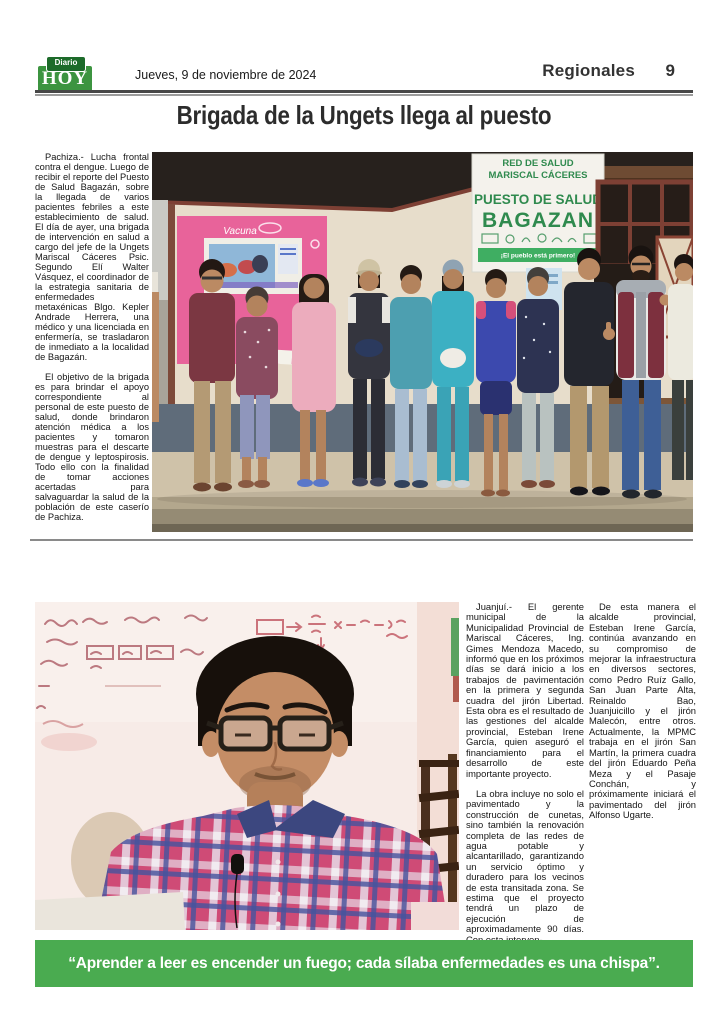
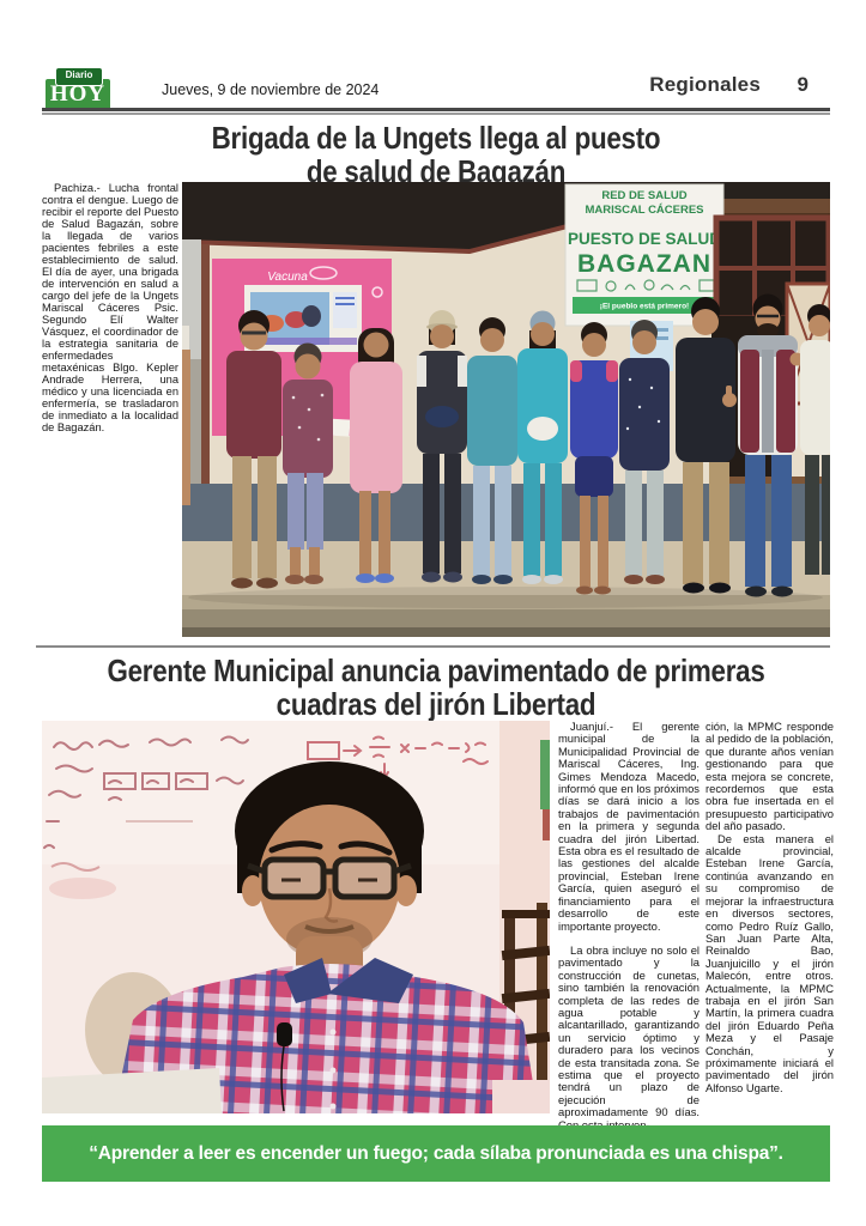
  Diario
  HOY
  Jueves, 9 de noviembre de 2024
  Regionales
  9
  Brigada de la Ungets llega al puesto
+ de salud de Bagazán
  Pachiza.- Lucha frontal contra el dengue. Luego de recibir el reporte del Puesto de Salud Bagazán, sobre la llegada de varios pacientes febriles a este establecimiento de salud. El día de ayer, una brigada de intervención en salud a cargo del jefe de la Ungets Mariscal Cáceres Psic. Segundo Elí Walter Vásquez, el coordinador de la estrategia sanitaria de enfermedades metaxénicas Blgo. Kepler Andrade Herrera, una médico y una licenciada en enfermería, se trasladaron de inmediato a la localidad de Bagazán.
- El objetivo de la brigada es para brindar el apoyo correspondiente al personal de este puesto de salud, donde brindaron atención médica a los pacientes y tomaron muestras para el descarte de dengue y leptospirosis. Todo ello con la finalidad de tomar acciones acertadas para salvaguardar la salud de la población de este caserío de Pachiza.
  Vacuna
  RED DE SALUD
  MARISCAL CÁCERES
  PUESTO DE SALU
  BAGAZAN
+ Gerente Municipal anuncia pavimentado de primeras
+ cuadras del jirón Libertad
  Juanjuí.- El gerente municipal de la Municipalidad Provincial de Mariscal Cáceres, Ing. Gimes Mendoza Macedo, informó que en los próximos días se dará inicio a los trabajos de pavimentación en la primera y segunda cuadra del jirón Libertad. Esta obra es el resultado de las gestiones del alcalde provincial, Esteban Irene García, quien aseguró el financiamiento para el desarrollo de este importante proyecto.
  La obra incluye no solo el pavimentado y la construcción de cunetas, sino también la renovación completa de las redes de agua potable y alcantarillado, garantizando un servicio óptimo y duradero para los vecinos de esta transitada zona. Se estima que el proyecto tendrá un plazo de ejecución de aproximadamente 90 días.
+ ción, la MPMC responde al pedido de la población, que durante años venían gestionando para que esta mejora se concrete, recordemos que esta obra fue insertada en el presupuesto participativo del año pasado.
  De esta manera el alcalde provincial, Esteban Irene García, continúa avanzando en su compromiso de mejorar la infraestructura en diversos sectores, como Pedro Ruíz Gallo, San Juan Parte Alta, Reinaldo Bao, Juanjuicillo y el jirón Malecón, entre otros. Actualmente, la MPMC trabaja en el jirón San Martín, la primera cuadra del jirón Eduardo Peña Meza y el Pasaje Conchán, y próximamente iniciará el pavimentado del jirón Alfonso Ugarte.
- “Aprender a leer es encender un fuego; cada sílaba enfermedades es una chispa”.
+ “Aprender a leer es encender un fuego; cada sílaba pronunciada es una chispa”.
